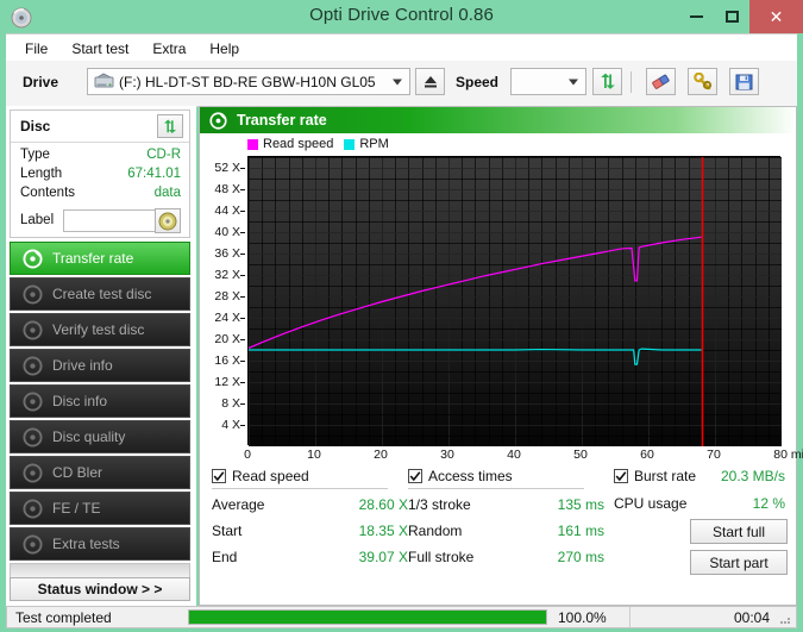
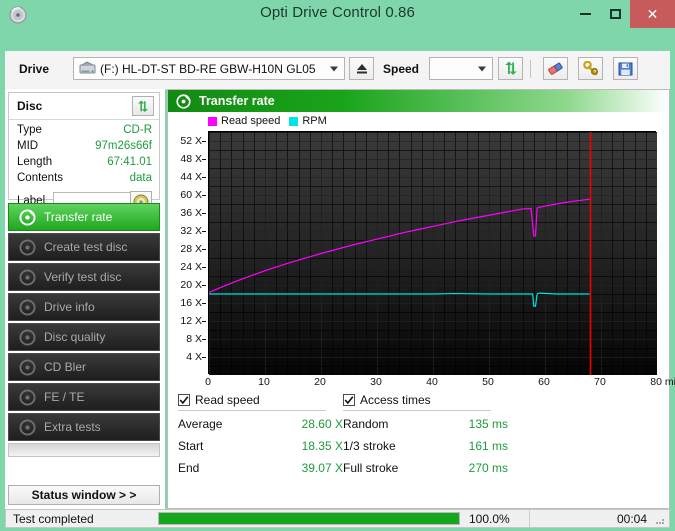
  Opti Drive Control 0.86
  ✕
- File
- Start test
- Extra
- Help
  Drive
  (F:) HL-DT-ST BD-RE GBW-H10N GL05
  Speed
  Disc
  Type
  CD-R
+ MID
+ 97m26s66f
  Length
  67:41.01
  Contents
  data
  Label
  Transfer rate
  Create test disc
  Verify test disc
  Drive info
- Disc info
  Disc quality
  CD Bler
  FE / TE
  Extra tests
  Status window > >
  Transfer rate
  Read speed
  RPM
  4 X
  8 X
  12 X
  16 X
  20 X
  24 X
  28 X
  32 X
  36 X
- 40 X
+ 60 X
  44 X
  48 X
  52 X
  0
  10
  20
  30
  40
  50
  60
  70
  Read speed
  Average
  28.60 X
  Start
  18.35 X
  End
  39.07 X
  Access times
- 1/3 stroke
+ Random
  135 ms
- Random
+ 1/3 stroke
  161 ms
  Full stroke
  270 ms
- Burst rate
- 20.3 MB/s
- CPU usage
- 12 %
- Start full
- Start part
  Test completed
  100.0%
  00:04
